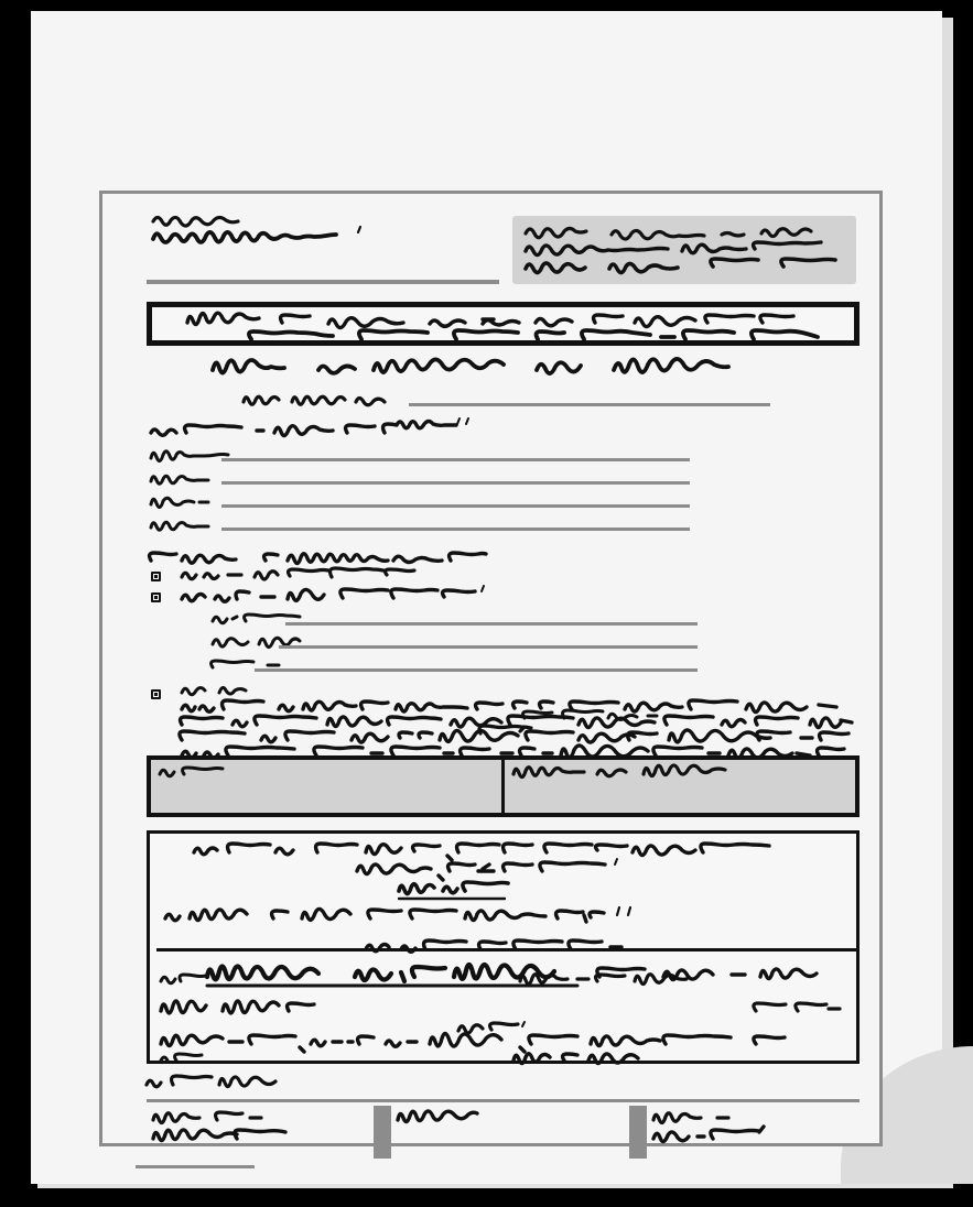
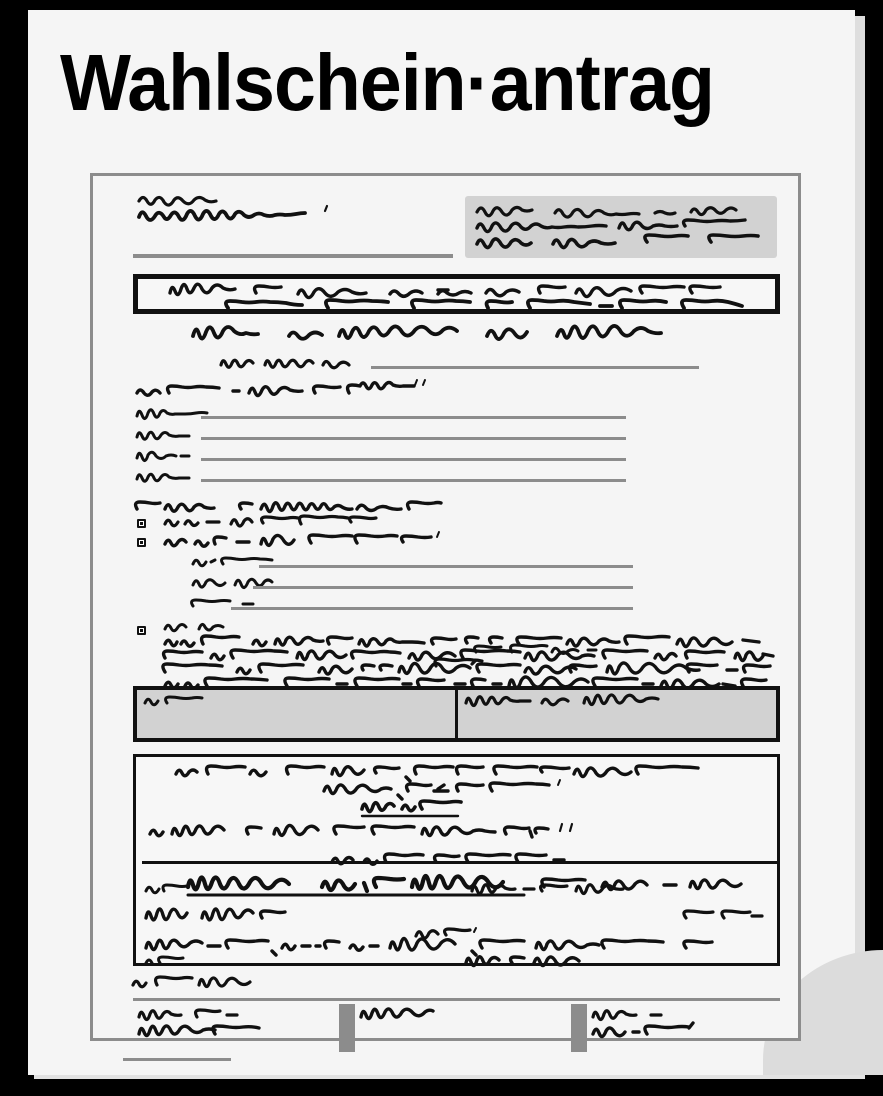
+ Wahlschein·antrag
